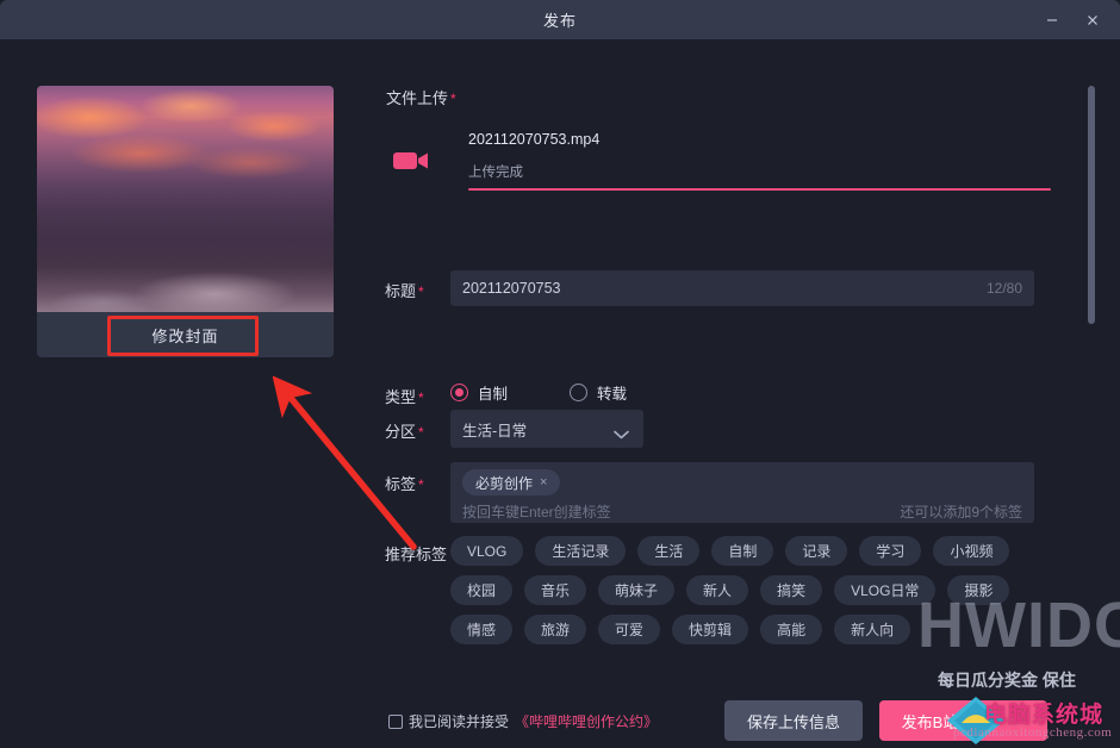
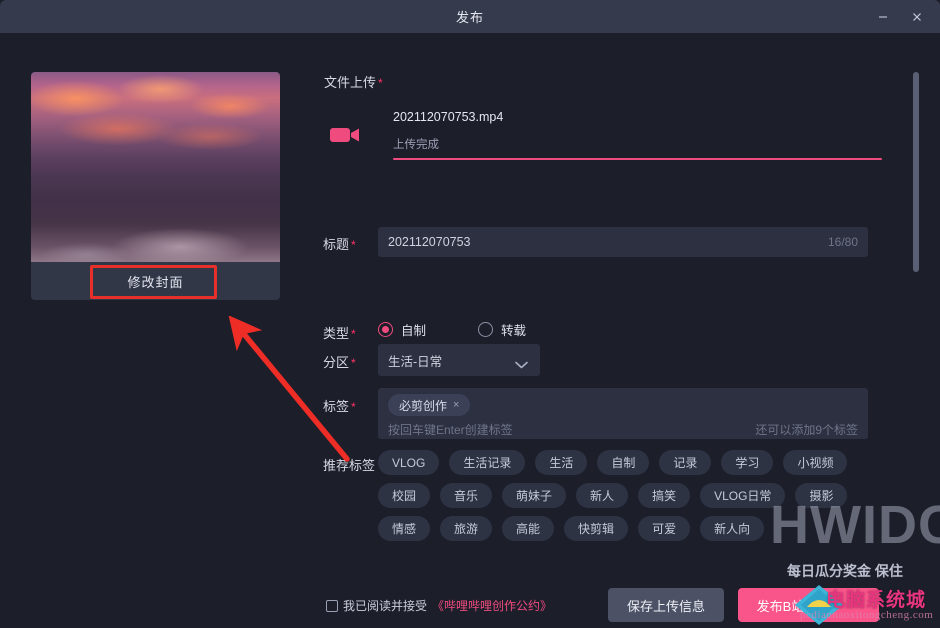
  发布
  修改封面
  文件上传 *
  202112070753.mp4
  上传完成
  标题 *
  202112070753
- 12/80
+ 16/80
  类型 *
  自制
  转载
  分区 *
  生活-日常
  标签 *
  必剪创作
  ×
  按回车键Enter创建标签
  还可以添加9个标签
  推荐标签
  VLOG
  生活记录
  生活
  自制
  记录
  学习
  小视频
  校园
  音乐
  萌妹子
  新人
  搞笑
  VLOG日常
  摄影
  情感
  旅游
- 可爱
+ 高能
  快剪辑
- 高能
+ 可爱
  新人向
  我已阅读并接受
  《哔哩哔哩创作公约》
  保存上传信息
  发布B
  HWIDC
  每日瓜分奖金 保住
  电脑系统城
  pcdiannaoxitongcheng.com
